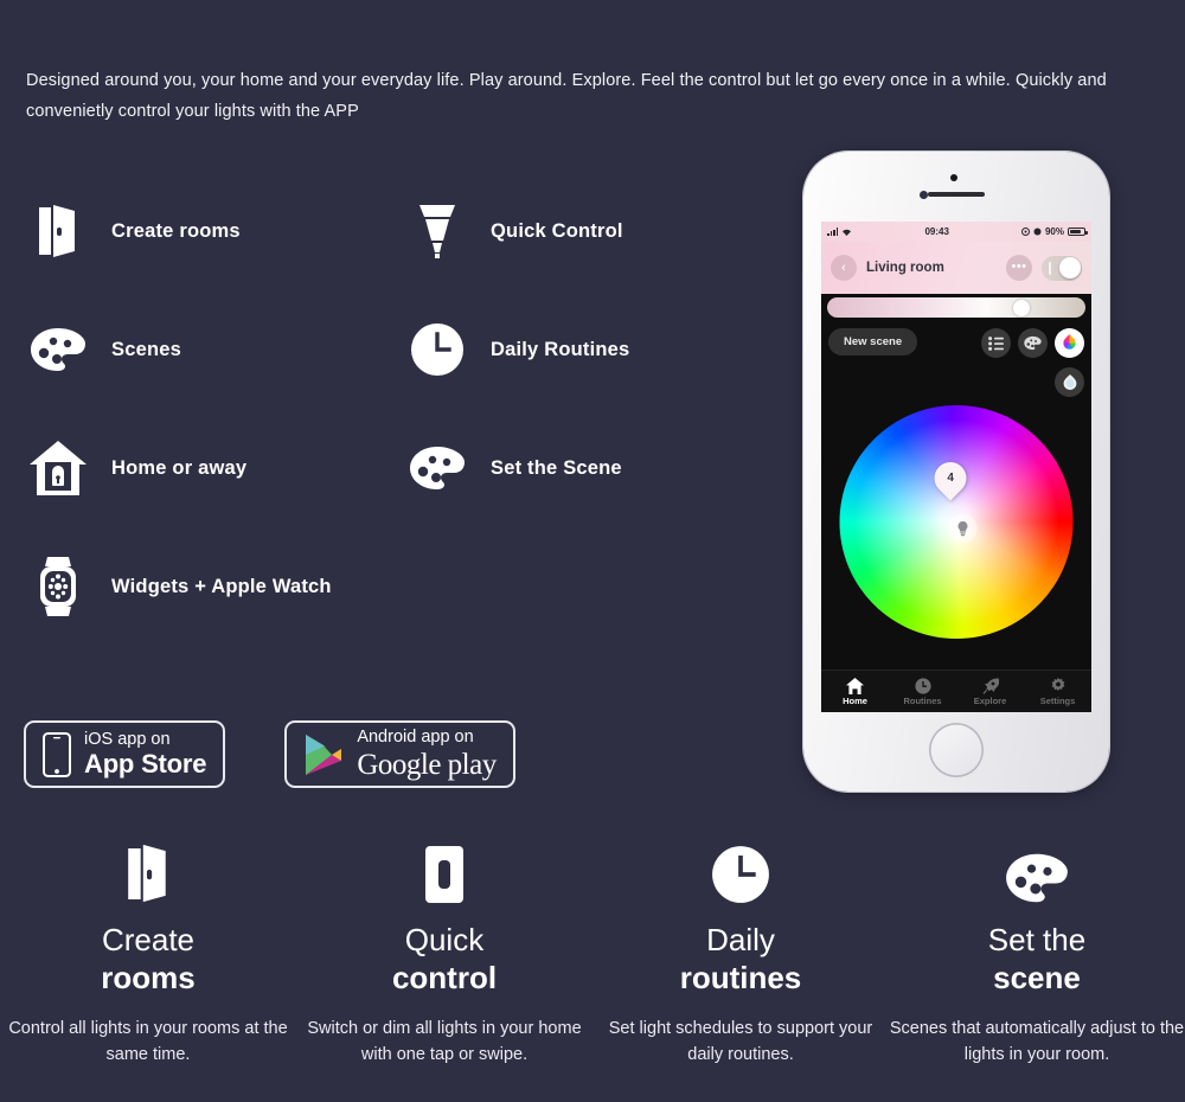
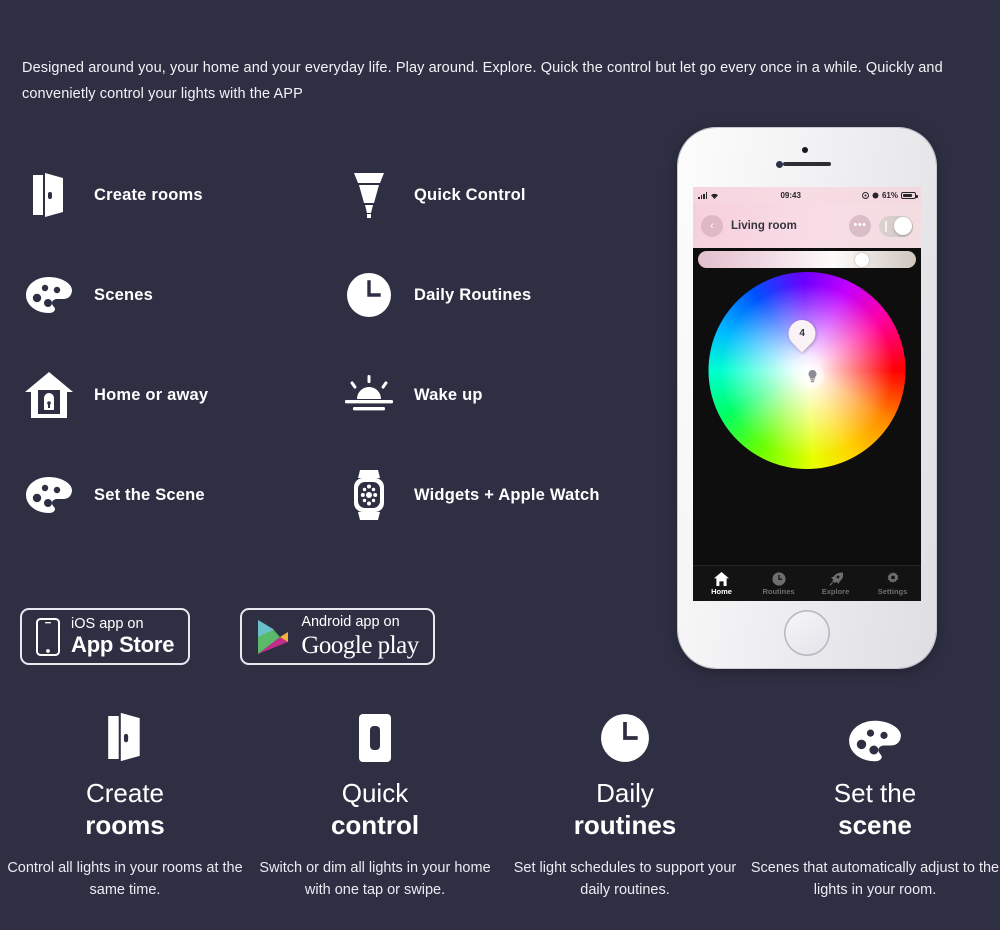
- Designed around you, your home and your everyday life. Play around. Explore. Feel the control but let go every once in a while. Quickly and convenietly control your lights with the APP
+ Designed around you, your home and your everyday life. Play around. Explore. Quick the control but let go every once in a while. Quickly and convenietly control your lights with the APP
  Create rooms
  Quick Control
  Scenes
  Daily Routines
  Home or away
+ Wake up
  Set the Scene
  Widgets + Apple Watch
  iOS app on
  App Store
  Android app on
  Google play
  09:43
- 90%
+ 61%
  ‹
  Living room
  •••
- New scene
  Home
  Routines
  Explore
  Settings
  Create
  rooms
  Control all lights in your rooms at the same time.
  Quick
  control
  Switch or dim all lights in your home with one tap or swipe.
  Daily
  routines
  Set light schedules to support your daily routines.
  Set the
  scene
  Scenes that automatically adjust to the lights in your room.
